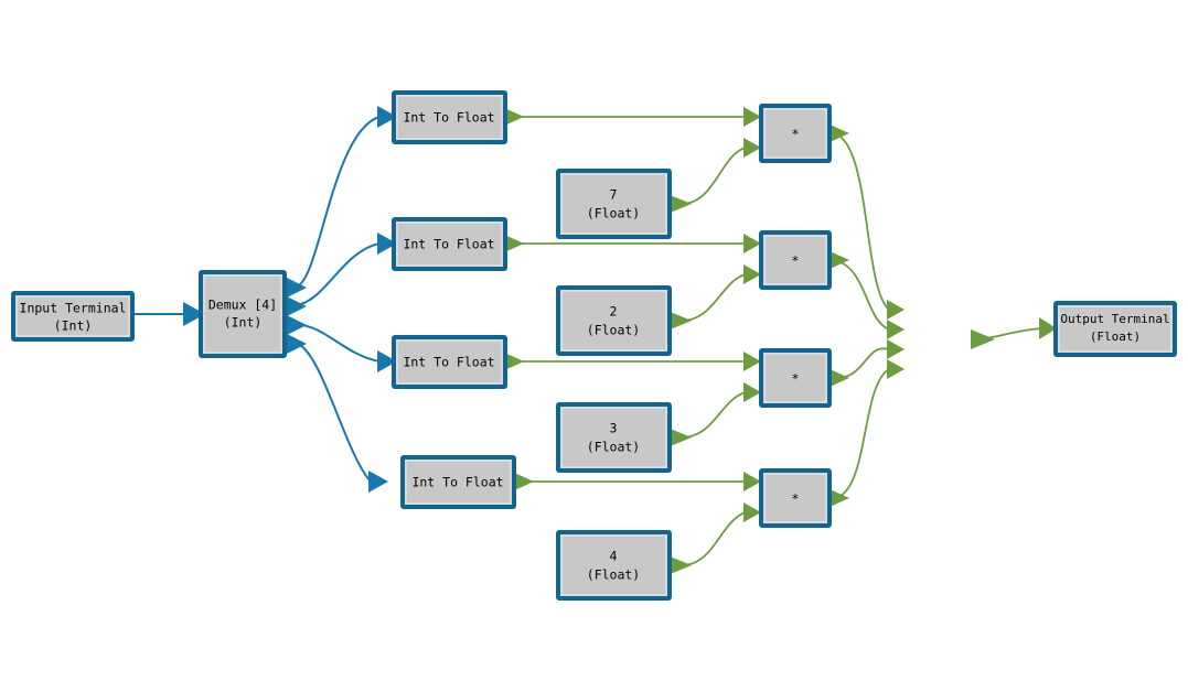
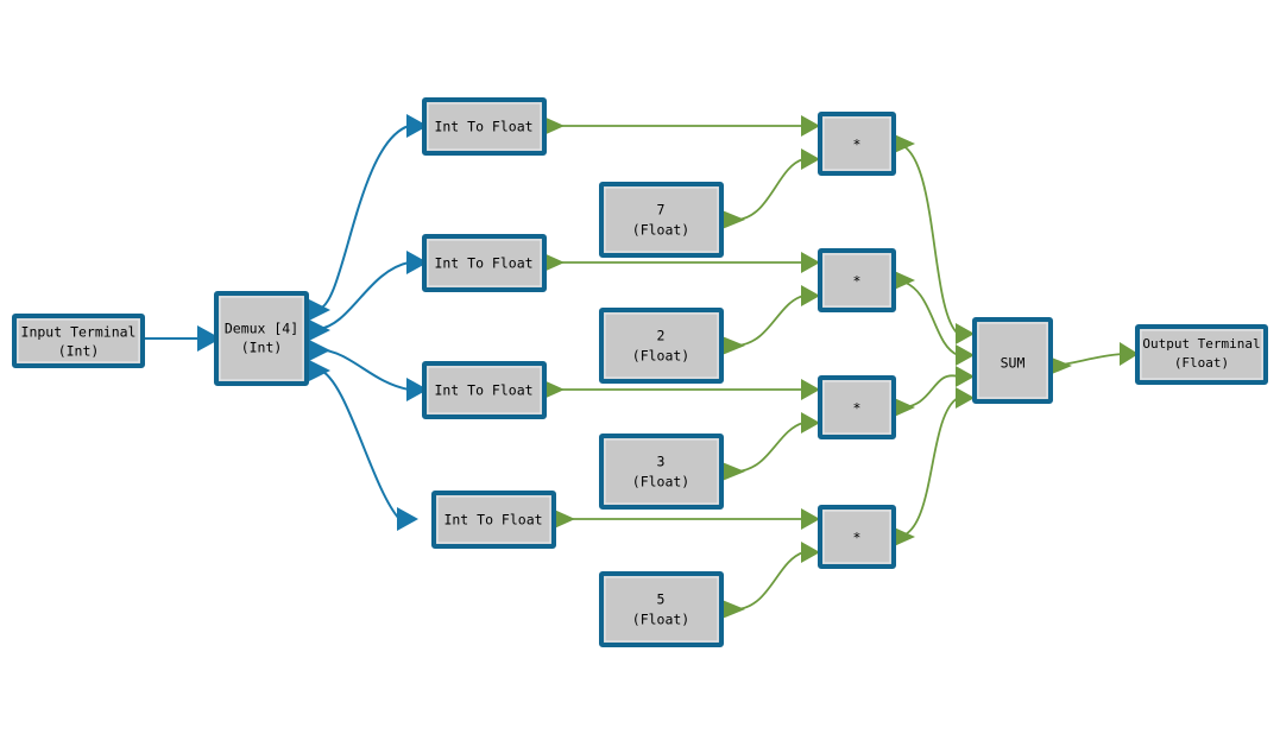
  Input Terminal
  (Int)
  Demux [4]
  (Int)
  Int To Float
  Int To Float
  Int To Float
  Int To Float
  7
  (Float)
  2
  (Float)
  3
  (Float)
- 4
+ 5
  (Float)
  *
  *
  *
  *
+ SUM
  Output Terminal
  (Float)
